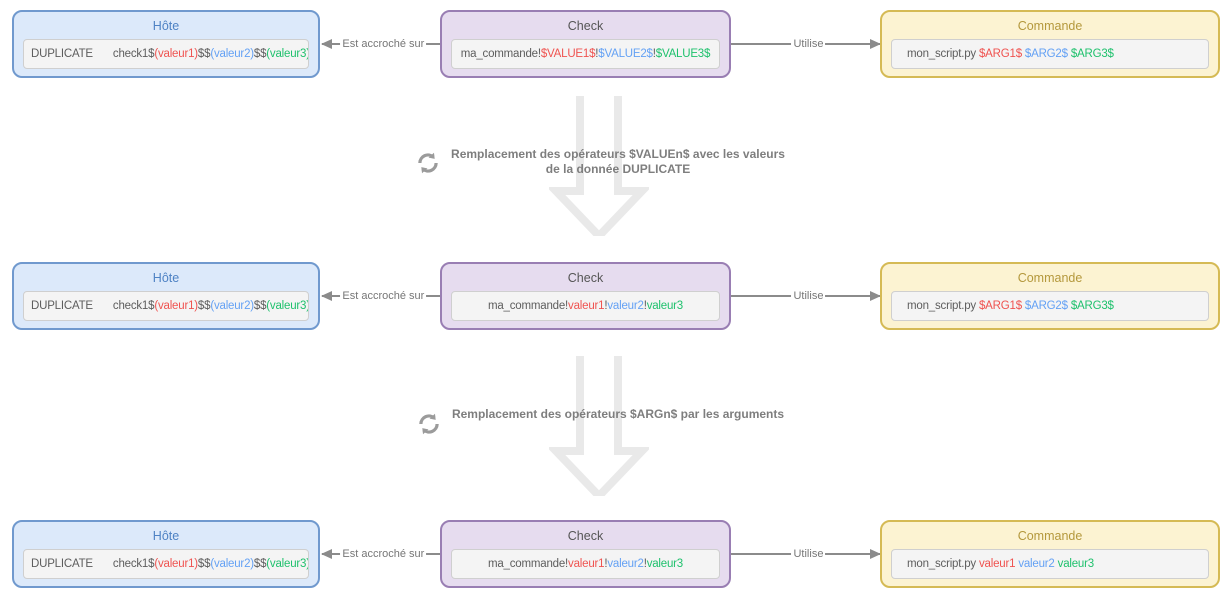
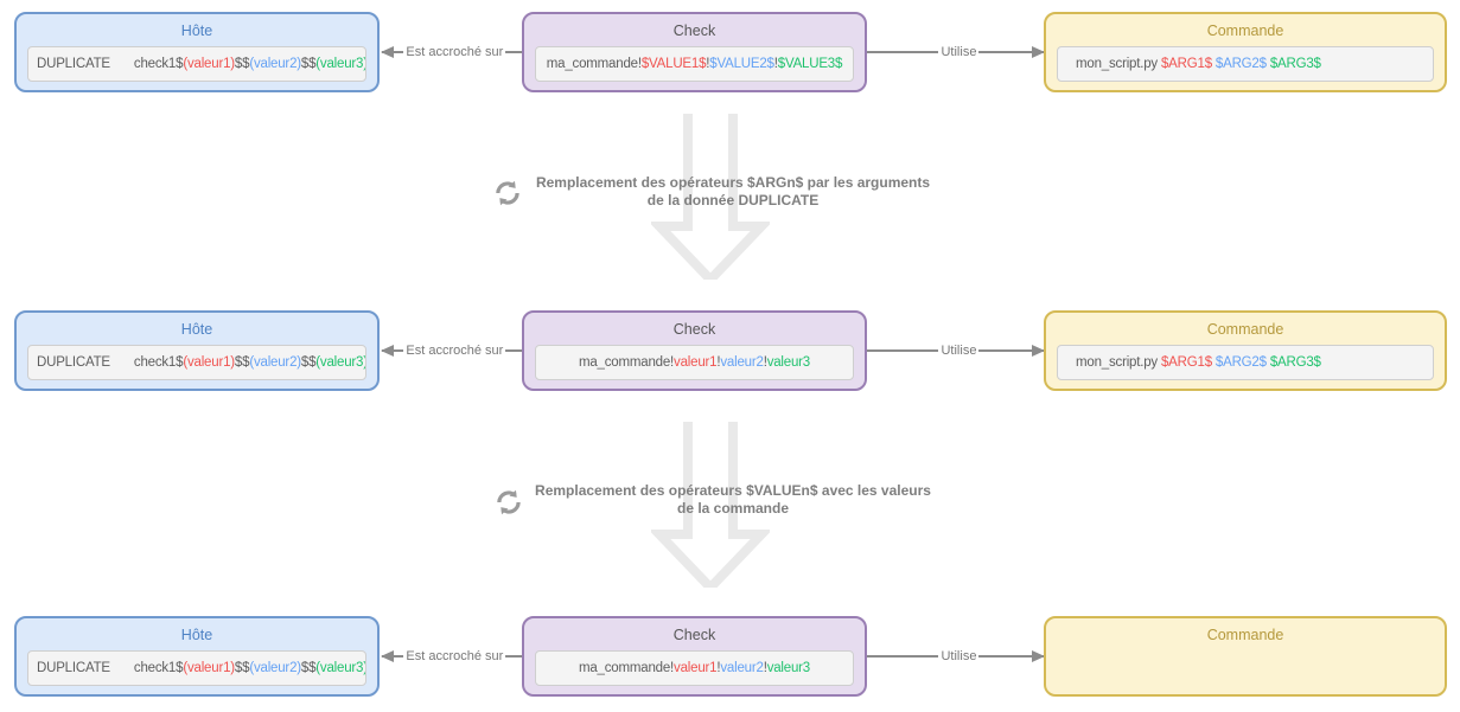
  Hôte
  DUPLICATE check1$(valeur1)$$(valeur2)$$(valeur3
  Est accroché sur
  Check
  ma_commande!$VALUE1$!$VALUE2$!$VALUE3$
  Utilise
  Commande
  mon_script.py $ARG1$ $ARG2$ $ARG3$
- Remplacement des opérateurs $VALUEn$ avec les valeurs
+ Remplacement des opérateurs $ARGn$ par les arguments
  de la donnée DUPLICATE
  Hôte
  DUPLICATE check1$(valeur1)$$(valeur2)$$(valeur3
  Est accroché sur
  Check
  ma_commande!valeur1!valeur2!valeur3
  Utilise
  Commande
  mon_script.py $ARG1$ $ARG2$ $ARG3$
- Remplacement des opérateurs $ARGn$ par les arguments
+ Remplacement des opérateurs $VALUEn$ avec les valeurs
+ de la commande
  Hôte
  DUPLICATE check1$(valeur1)$$(valeur2)$$(valeur3
  Est accroché sur
  Check
  ma_commande!valeur1!valeur2!valeur3
  Utilise
  Commande
- mon_script.py valeur1 valeur2 valeur3
